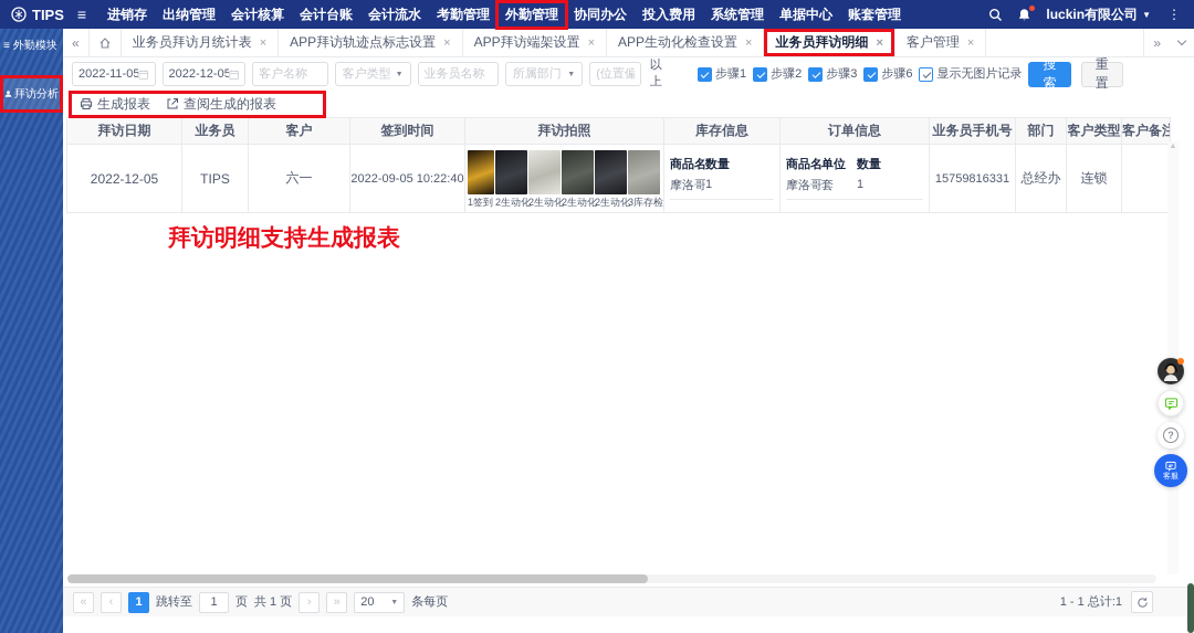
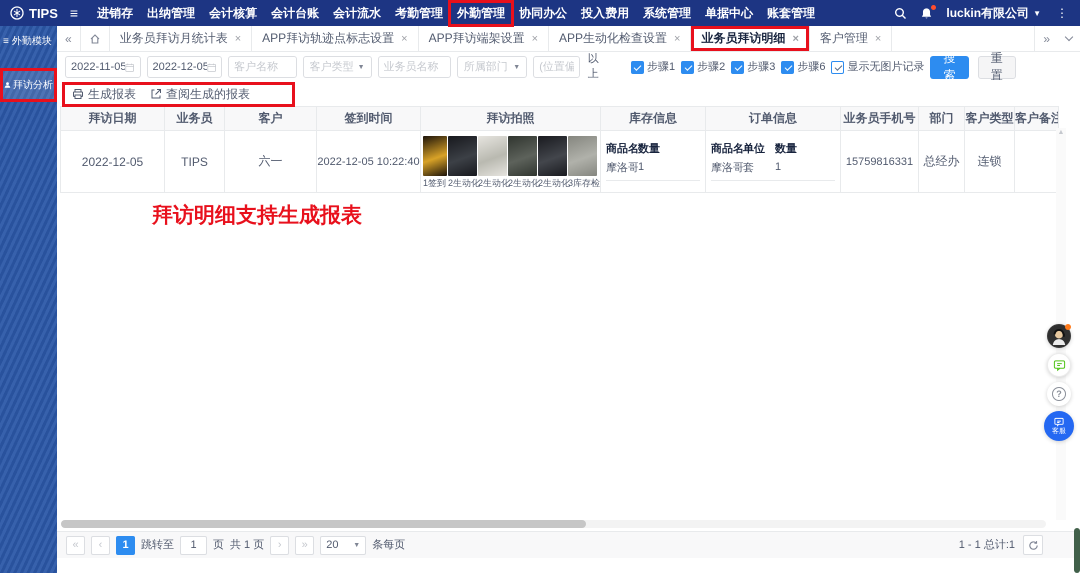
  TIPS
  ≡
  进销存
  出纳管理
  会计核算
  会计台账
  会计流水
  考勤管理
  外勤管理
  协同办公
  投入费用
  系统管理
  单据中心
  账套管理
  luckin有限公司
  ▼
  ⋮
  ≡
  外勤模块
  拜访分析
  «
  业务员拜访月统计表
  ×
  APP拜访轨迹点标志设置
  ×
  APP拜访端架设置
  ×
  APP生动化检查设置
  ×
  业务员拜访明细
  ×
  客户管理
  ×
  »
  2022-11-05
  2022-12-05
  客户名称
  客户类型
  业务员名称
  所属部门
  以上
  步骤1
  步骤2
  步骤3
  步骤6
  显示无图片记录
  搜索
  重置
  生成报表
  查阅生成的报表
  	拜访日期	业务员	客户	签到时间	拜访拍照	库存信息	订单信息	业务员手机号	部门	客户类型	客户备注
- 2022-12-05	TIPS	六一	2022-09-05 10:22:40	1签到 2生动化 2生动化 2生动化 2生动化 3库存检	商品名数量 摩洛哥1	商品名单位 数量 摩洛哥套 1	15759816331	总经办	连锁
+ 2022-12-05	TIPS	六一	2022-12-05 10:22:40	1签到 2生动化 2生动化 2生动化 2生动化 3库存检	商品名数量 摩洛哥1	商品名单位 数量 摩洛哥套 1	15759816331	总经办	连锁
  拜访明细支持生成报表
  «
  ‹
  1
  跳转至
  1
  页
  共 1 页
  ›
  »
  20
  条每页
  1 - 1 总计:1
  ?
